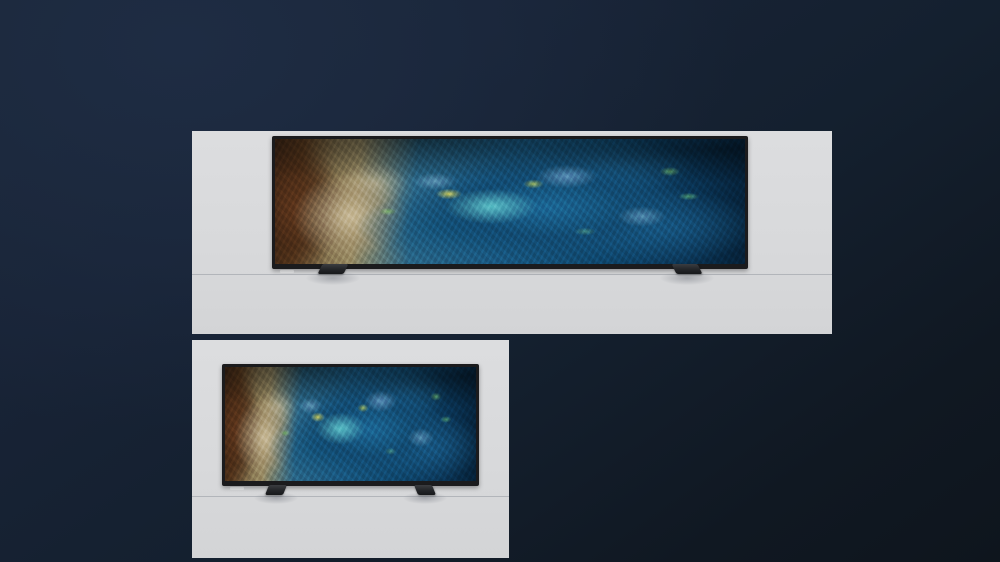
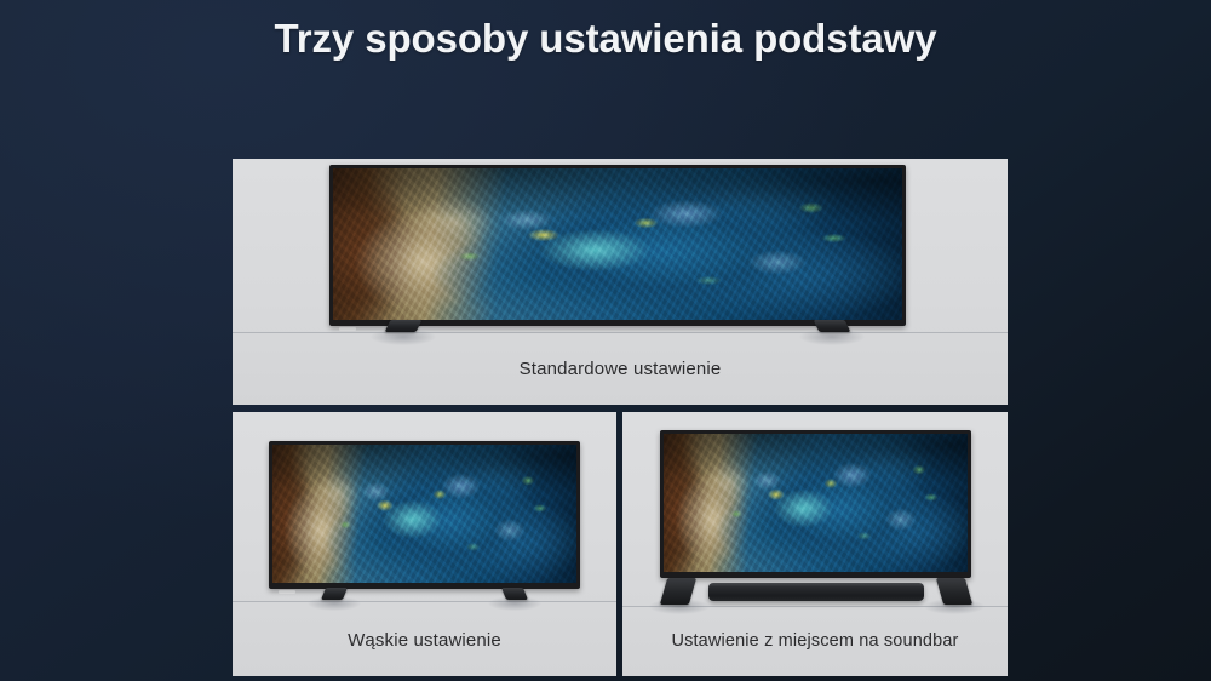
+ Trzy sposoby ustawienia podstawy
+ Standardowe ustawienie
+ Wąskie ustawienie
+ Ustawienie z miejscem na soundbar
